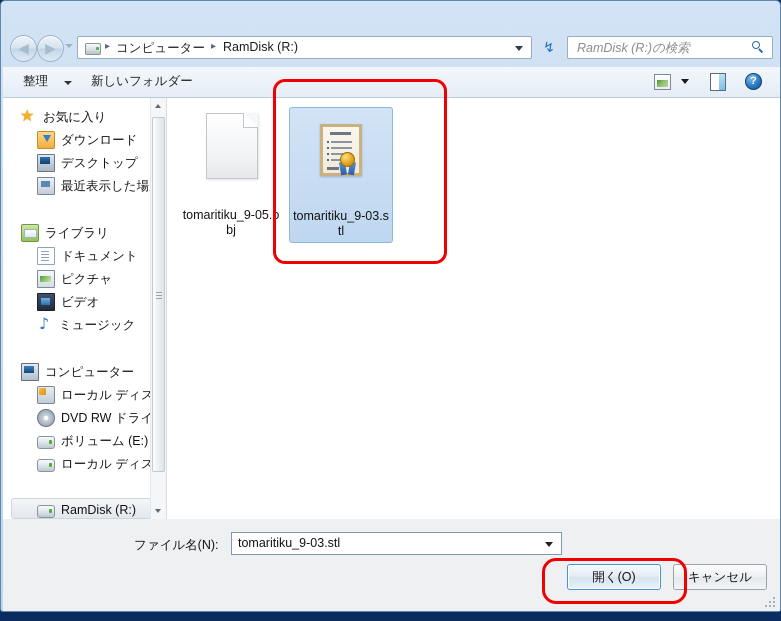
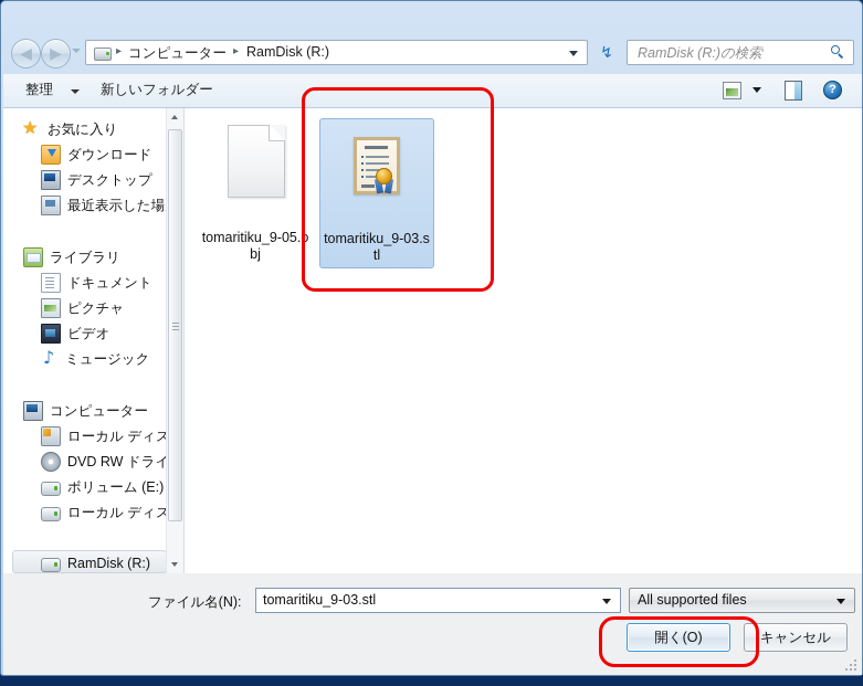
  ◀
  ▶
  ▸
  コンピューター
  ▸
  RamDisk (R:)
  ↯
  RamDisk (R:)の検索
  整理
  新しいフォルダー
  ?
  お気に入り
  ダウンロード
  デスクトップ
  最近表示した場
  ライブラリ
  ドキュメント
  ピクチャ
  ビデオ
  ミュージック
  コンピューター
  ローカル ディス
  DVD RW ドライ
  ボリューム (E:)
  ローカル ディス
  RamDisk (R:)
  tomaritiku_9-05.obj
  tomaritiku_9-03.stl
  ファイル名(N):
  tomaritiku_9-03.stl
+ All supported files
  開く(O)
  キャンセル
